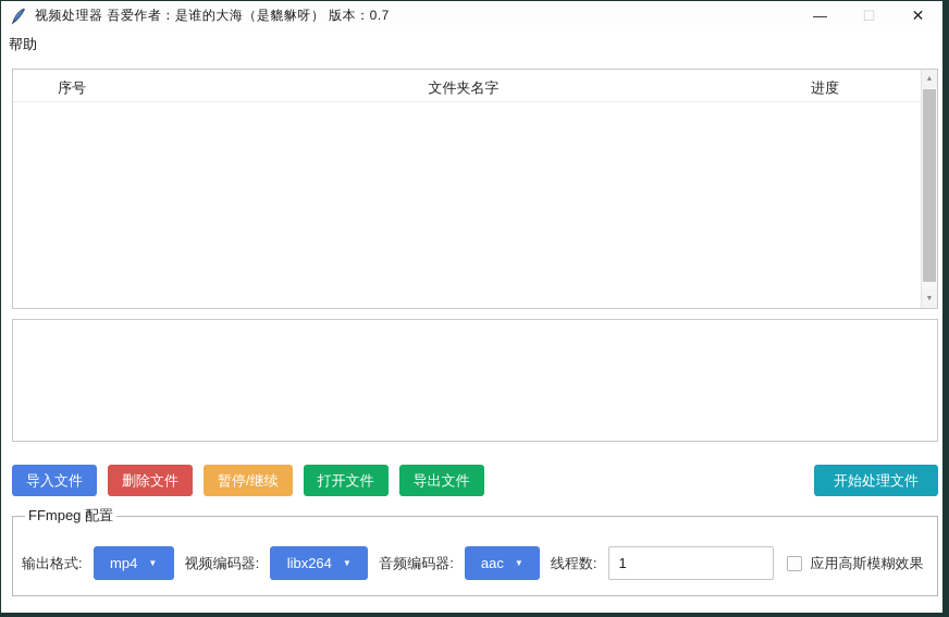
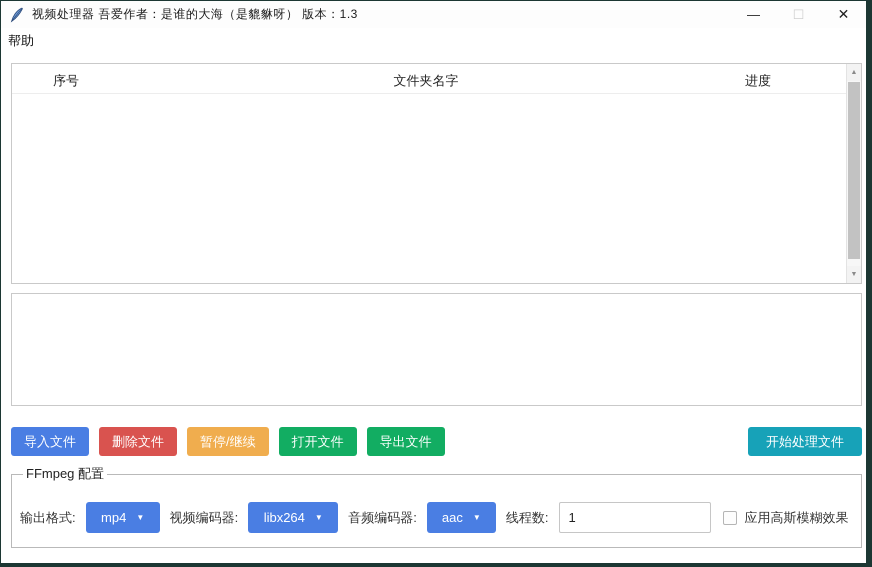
- 视频处理器 吾爱作者：是谁的大海（是貔貅呀） 版本：0.7
+ 视频处理器 吾爱作者：是谁的大海（是貔貅呀） 版本：1.3
  —
  ☐
  ✕
  帮助
  序号
  文件夹名字
  进度
  导入文件
  删除文件
  暂停/继续
  打开文件
  导出文件
  开始处理文件
  FFmpeg 配置
  输出格式:
  mp4
  ▼
  视频编码器:
  libx264
  ▼
  音频编码器:
  aac
  ▼
  线程数:
  1
  应用高斯模糊效果
